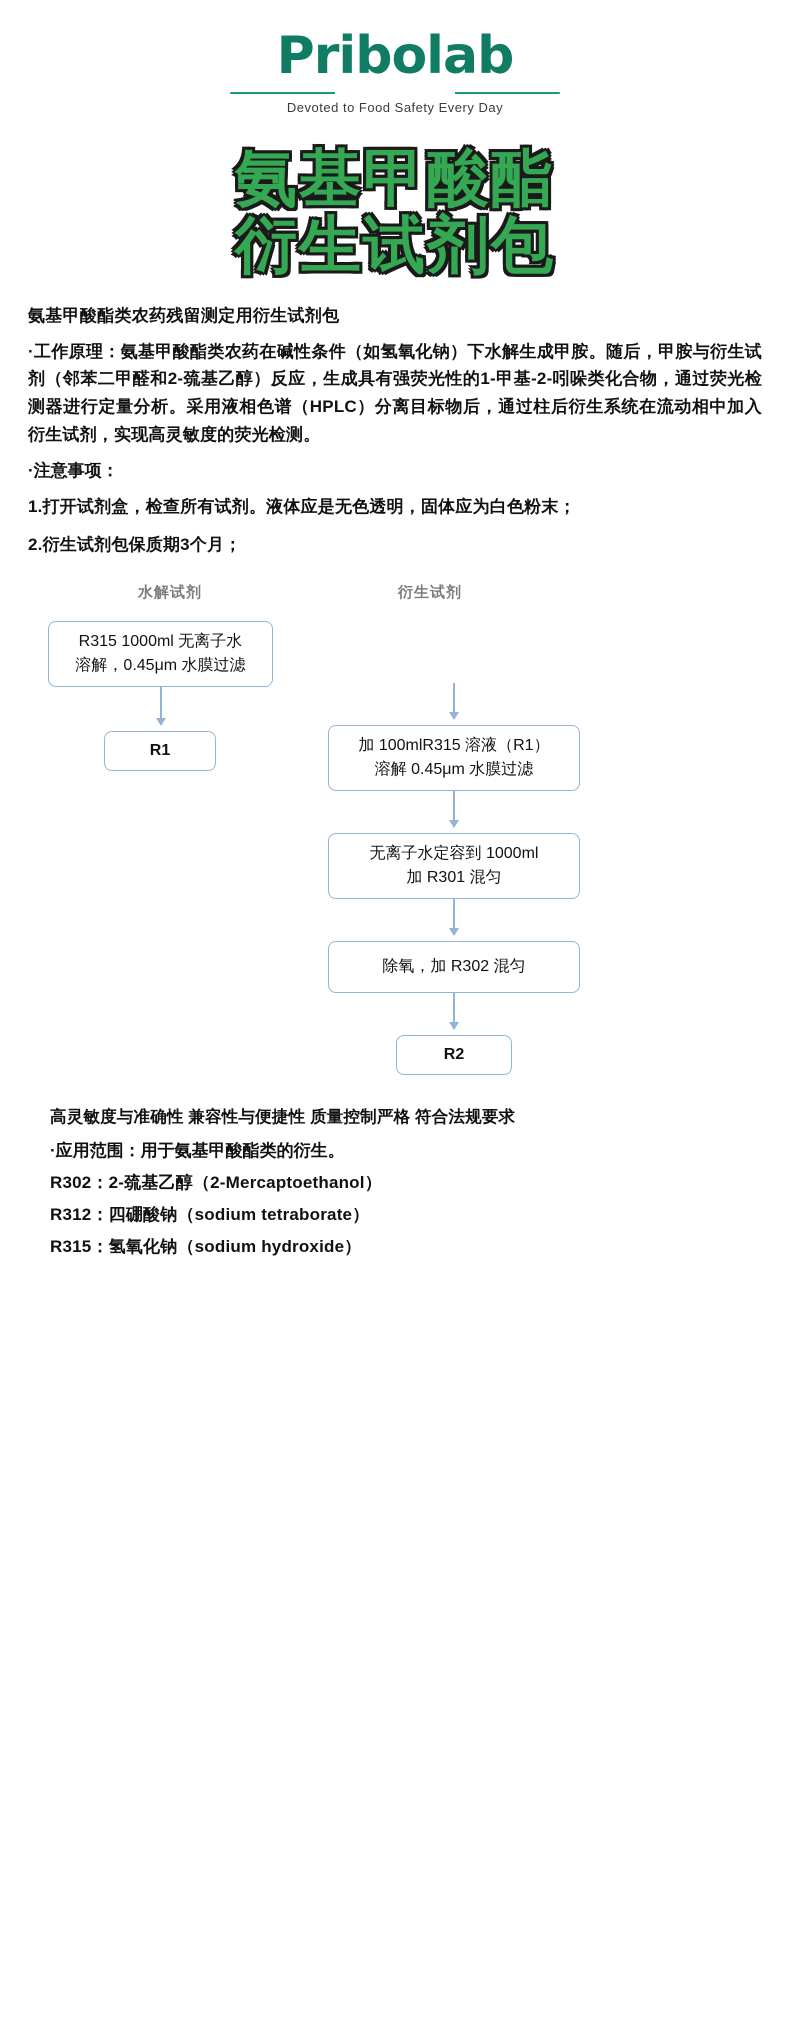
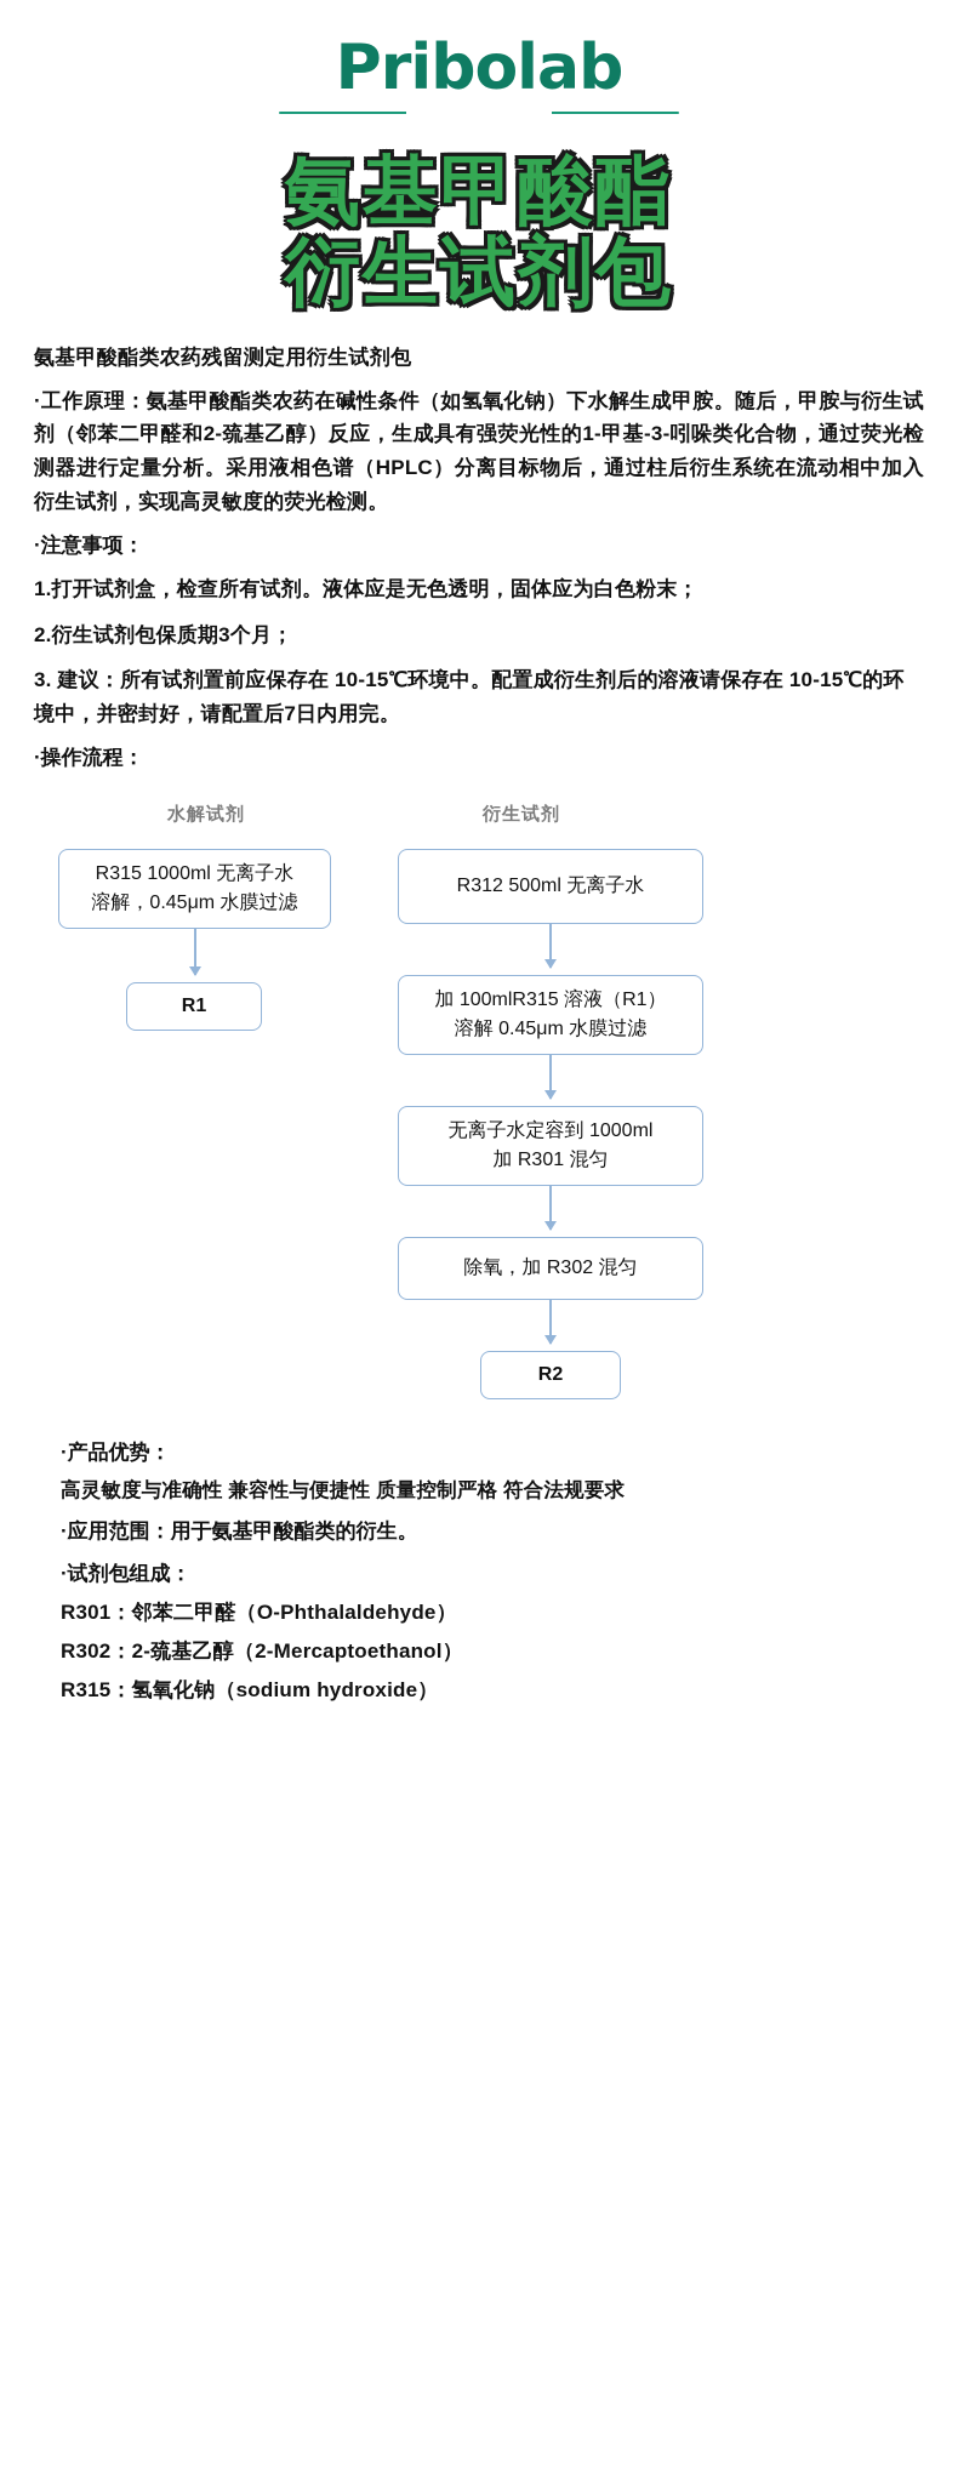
  Pribolab
- Devoted to Food Safety Every Day
  氨基甲酸酯
  衍生试剂包
  氨基甲酸酯类农药残留测定用衍生试剂包
- ·工作原理：氨基甲酸酯类农药在碱性条件（如氢氧化钠）下水解生成甲胺。随后，甲胺与衍生试剂（邻苯二甲醛和2-巯基乙醇）反应，生成具有强荧光性的1-甲基-2-吲哚类化合物，通过荧光检测器进行定量分析。采用液相色谱（HPLC）分离目标物后，通过柱后衍生系统在流动相中加入衍生试剂，实现高灵敏度的荧光检测。
+ ·工作原理：氨基甲酸酯类农药在碱性条件（如氢氧化钠）下水解生成甲胺。随后，甲胺与衍生试剂（邻苯二甲醛和2-巯基乙醇）反应，生成具有强荧光性的1-甲基-3-吲哚类化合物，通过荧光检测器进行定量分析。采用液相色谱（HPLC）分离目标物后，通过柱后衍生系统在流动相中加入衍生试剂，实现高灵敏度的荧光检测。
  ·注意事项：
  1.打开试剂盒，检查所有试剂。液体应是无色透明，固体应为白色粉末；
  2.衍生试剂包保质期3个月；
+ 3. 建议：所有试剂置前应保存在 10-15℃环境中。配置成衍生剂后的溶液请保存在 10-15℃的环境中，并密封好，请配置后7日内用完。
+ ·操作流程：
  水解试剂
  衍生试剂
  R315 1000ml 无离子水
  溶解，0.45μm 水膜过滤
  R1
+ R312 500ml 无离子水
  加 100mlR315 溶液（R1）
  溶解 0.45μm 水膜过滤
  无离子水定容到 1000ml
  加 R301 混匀
  除氧，加 R302 混匀
  R2
+ ·产品优势：
  高灵敏度与准确性 兼容性与便捷性 质量控制严格 符合法规要求
  ·应用范围：用于氨基甲酸酯类的衍生。
+ ·试剂包组成：
+ R301：邻苯二甲醛（O-Phthalaldehyde）
  R302：2-巯基乙醇（2-Mercaptoethanol）
- R312：四硼酸钠（sodium tetraborate）
  R315：氢氧化钠（sodium hydroxide）
